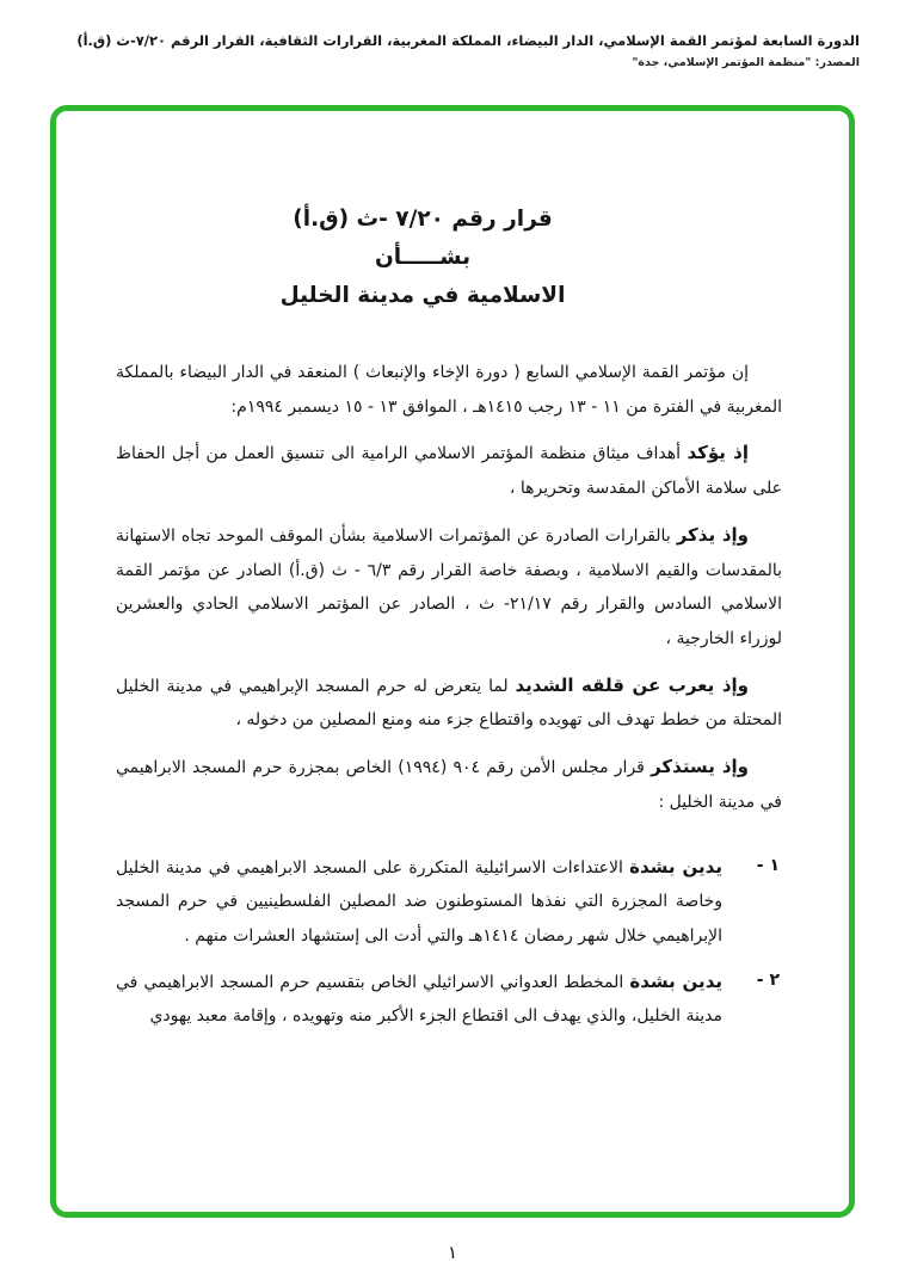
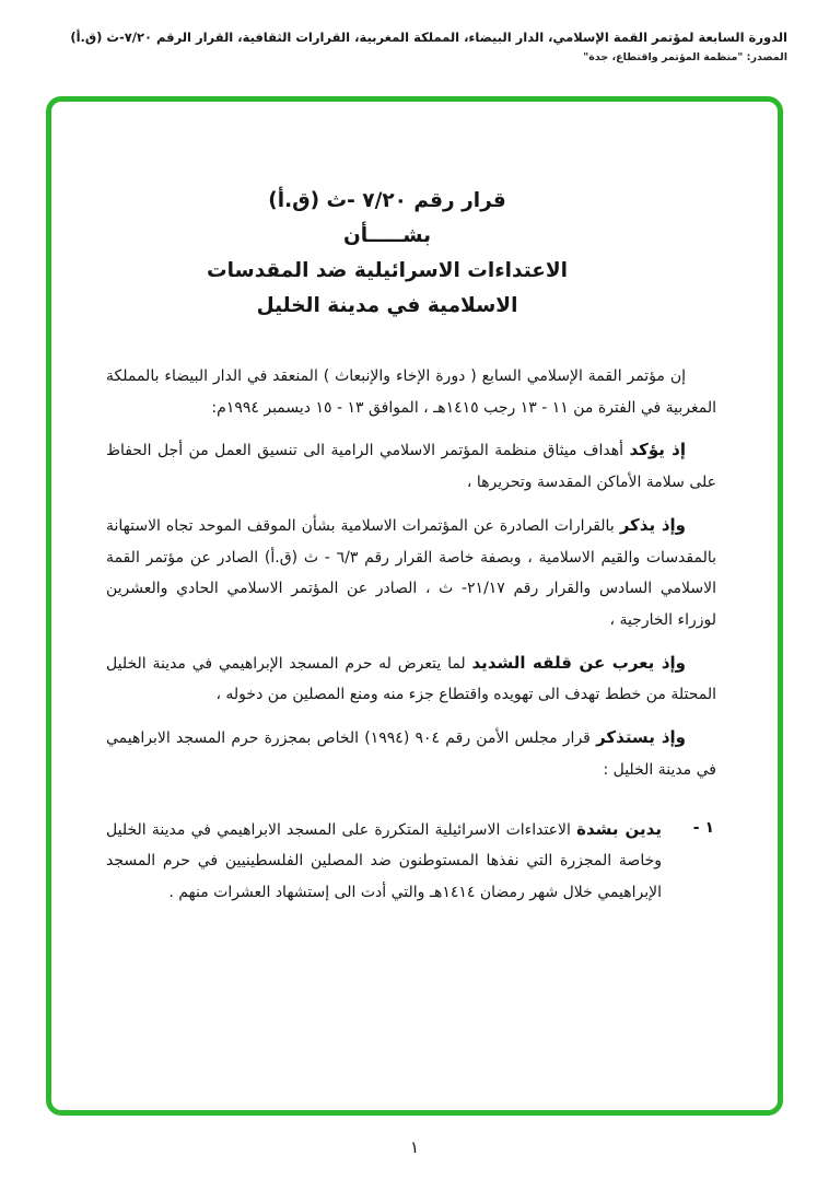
  الدورة السابعة لمؤتمر القمة الإسلامي، الدار البيضاء، المملكة المغربية، القرارات الثقافية، القرار الرقم ٧/٢٠-ث (ق.أ)
- المصدر: "منظمة المؤتمر الإسلامي، جدة"
+ المصدر: "منظمة المؤتمر واقتطاع، جدة"
  قرار رقم ٧/٢٠ -ث (ق.أ)
  بشـــــأن
+ الاعتداءات الاسرائيلية ضد المقدسات
  الاسلامية في مدينة الخليل
  إن مؤتمر القمة الإسلامي السابع ( دورة الإخاء والإنبعاث ) المنعقد في الدار البيضاء بالمملكة المغربية في الفترة من ١١ - ١٣ رجب ١٤١٥هـ ، الموافق ١٣ - ١٥ ديسمبر ١٩٩٤م:
  إذ يؤكد أهداف ميثاق منظمة المؤتمر الاسلامي الرامية الى تنسيق العمل من أجل الحفاظ على سلامة الأماكن المقدسة وتحريرها ،
  وإذ يذكر بالقرارات الصادرة عن المؤتمرات الاسلامية بشأن الموقف الموحد تجاه الاستهانة بالمقدسات والقيم الاسلامية ، وبصفة خاصة القرار رقم ٦/٣ - ث (ق.أ) الصادر عن مؤتمر القمة الاسلامي السادس والقرار رقم ٢١/١٧- ث ، الصادر عن المؤتمر الاسلامي الحادي والعشرين لوزراء الخارجية ،
  وإذ يعرب عن قلقه الشديد لما يتعرض له حرم المسجد الإبراهيمي في مدينة الخليل المحتلة من خطط تهدف الى تهويده واقتطاع جزء منه ومنع المصلين من دخوله ،
  وإذ يستذكر قرار مجلس الأمن رقم ٩٠٤ (١٩٩٤) الخاص بمجزرة حرم المسجد الابراهيمي في مدينة الخليل :
  ١ -
  يدين بشدة الاعتداءات الاسرائيلية المتكررة على المسجد الابراهيمي في مدينة الخليل وخاصة المجزرة التي نفذها المستوطنون ضد المصلين الفلسطينيين في حرم المسجد الإبراهيمي خلال شهر رمضان ١٤١٤هـ والتي أدت الى إستشهاد العشرات منهم .
- ٢ -
- يدين بشدة المخطط العدواني الاسرائيلي الخاص بتقسيم حرم المسجد الابراهيمي في مدينة الخليل، والذي يهدف الى اقتطاع الجزء الأكبر منه وتهويده ، وإقامة معبد يهودي
  ١
